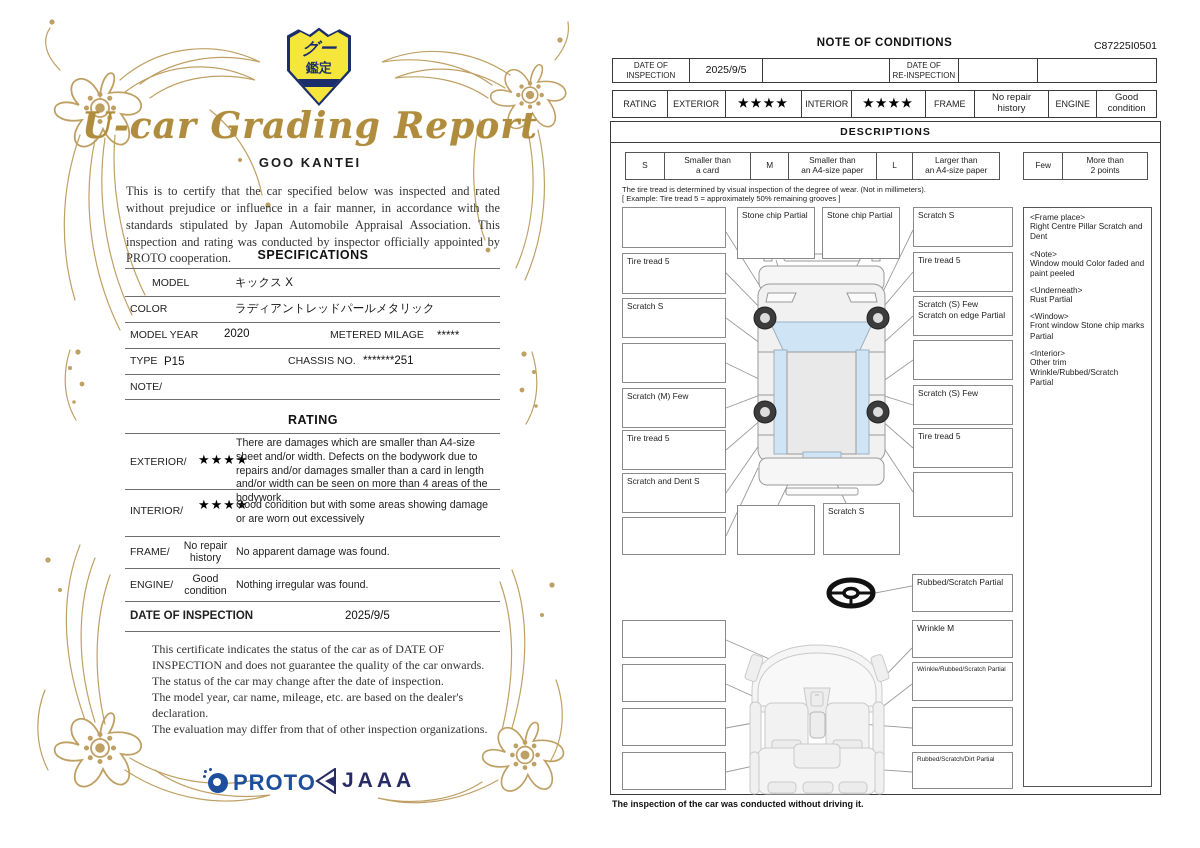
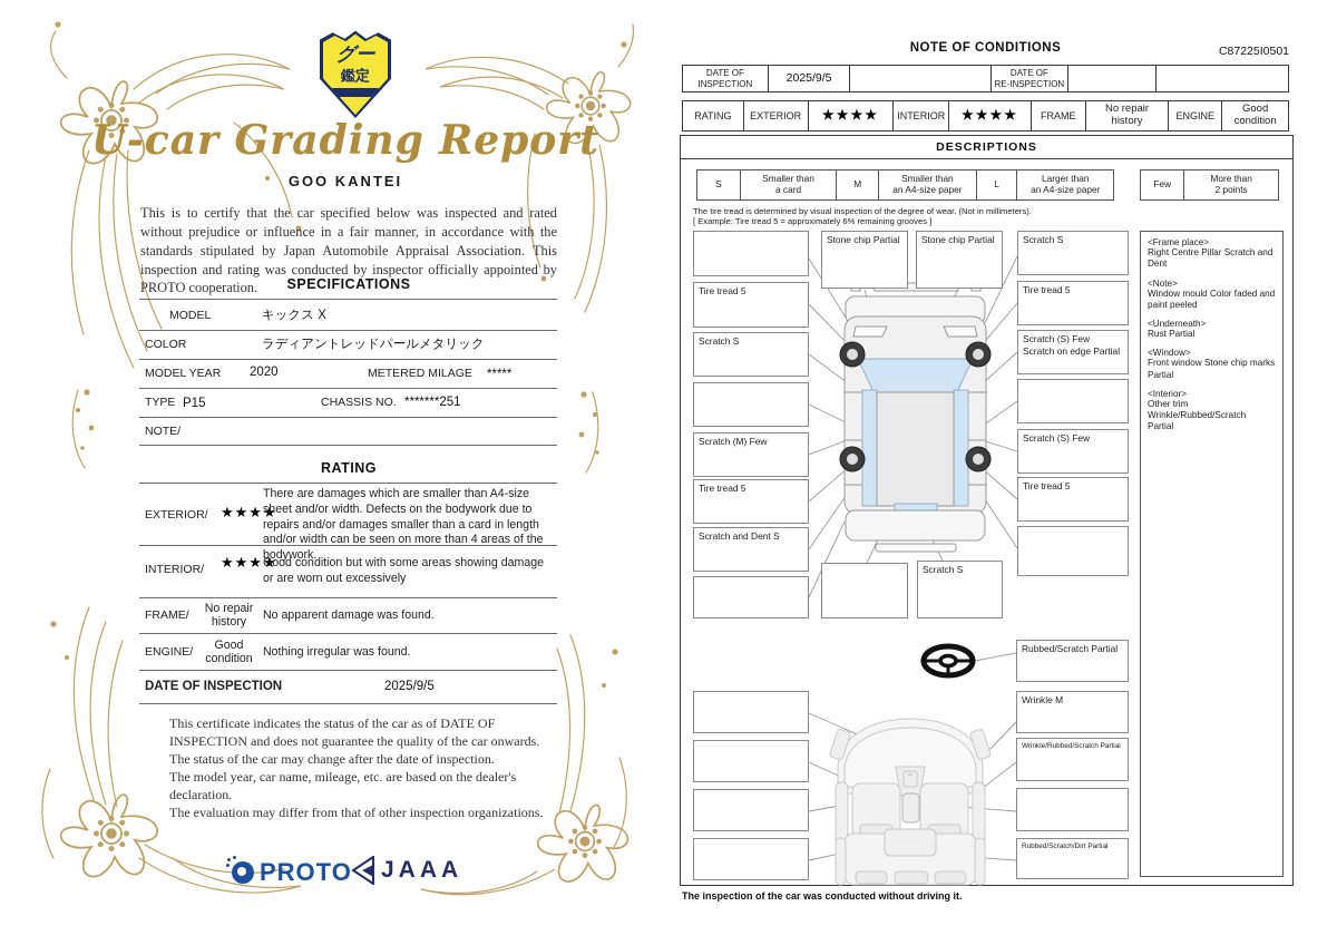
  グー
  鑑定
  U-car Grading Report
  GOO KANTEI
  This is to certify that the car specified below was inspected and rated without prejudice or influence in a fair manner, in accordance with the standards stipulated by Japan Automobile Appraisal Association. This inspection and rating was conducted by inspector officially appointed by PROTO cooperation.
  SPECIFICATIONS
  MODEL
  キックス X
  COLOR
  ラディアントレッドパールメタリック
  MODEL YEAR
  2020
  METERED MILAGE
  *****
  TYPE
  P15
  CHASSIS NO.
  *******251
  NOTE/
  RATING
  EXTERIOR/
  ★★★★
  There are damages which are smaller than A4-size sheet and/or width. Defects on the bodywork due to repairs and/or damages smaller than a card in length and/or width can be seen on more than 4 areas of the bodywork.
  INTERIOR/
  ★★★★
  Good condition but with some areas showing damage or are worn out excessively
  FRAME/
  No repair
  history
  No apparent damage was found.
  ENGINE/
  Good
  condition
  Nothing irregular was found.
  DATE OF INSPECTION
  2025/9/5
  This certificate indicates the status of the car as of DATE OF
  INSPECTION and does not guarantee the quality of the car onwards.
  The status of the car may change after the date of inspection.
  The model year, car name, mileage, etc. are based on the dealer's
  declaration.
  The evaluation may differ from that of other inspection organizations.
  PROTO
  JAAA
  NOTE OF CONDITIONS
  C87225I0501
  DATE OF
  INSPECTION
  2025/9/5
  DATE OF
  RE-INSPECTION
  RATING
  EXTERIOR
  ★★★★
  INTERIOR
  ★★★★
  FRAME
  No repair
  history
  ENGINE
  Good
  condition
  DESCRIPTIONS
  S
  Smaller than
  a card
  M
  Smaller than
  an A4-size paper
  L
  Larger than
  an A4-size paper
  Few
  More than
  2 points
  The tire tread is determined by visual inspection of the degree of wear. (Not in millimeters).
- [ Example: Tire tread 5 = approximately 50% remaining grooves ]
+ [ Example: Tire tread 5 = approximately 6% remaining grooves ]
  Tire tread 5
  Scratch S
  Scratch (M) Few
  Tire tread 5
  Scratch and Dent S
  Stone chip Partial
  Stone chip Partial
  Scratch S
  Tire tread 5
  Scratch (S) Few
  Scratch on edge Partial
  Scratch (S) Few
  Tire tread 5
  Scratch S
  Rubbed/Scratch Partial
  Wrinkle M
  <Frame place>
  Right Centre Pillar Scratch and Dent
  <Note>
  Window mould Color faded and paint peeled
  <Underneath>
  Rust Partial
  <Window>
  Front window Stone chip marks Partial
  <Interior>
  Other trim
  Wrinkle/Rubbed/Scratch
  Partial
  The inspection of the car was conducted without driving it.
